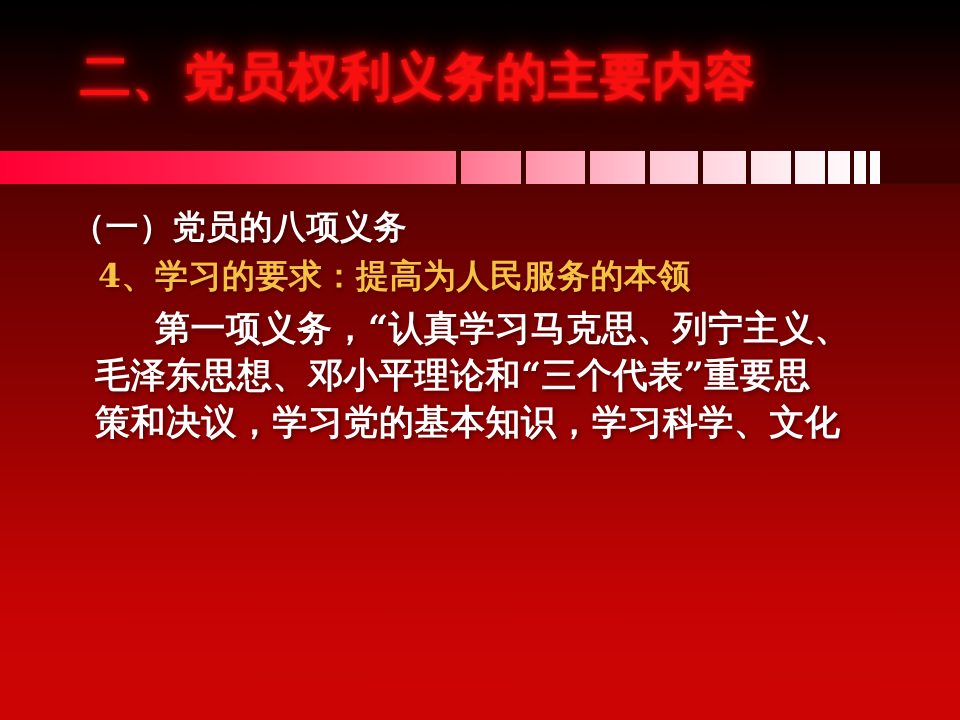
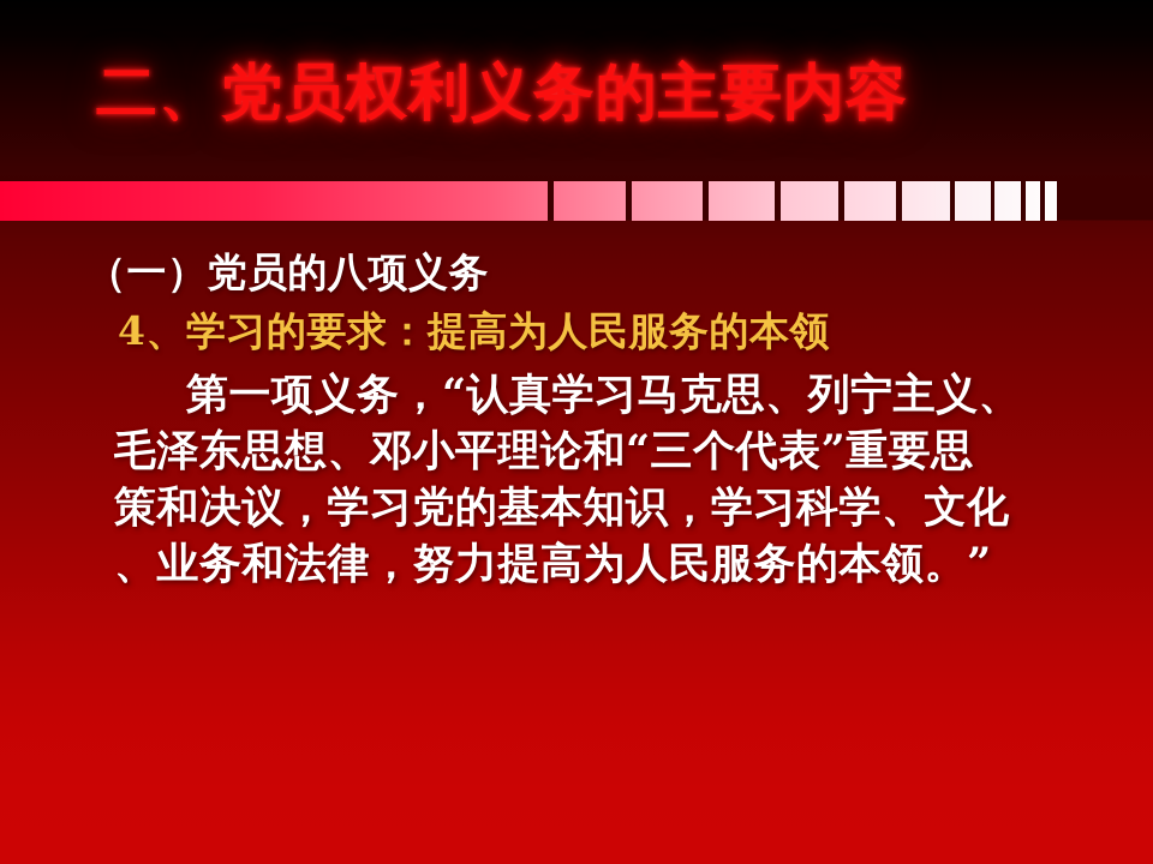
  二、党员权利义务的主要内容
  （一）党员的八项义务
  4、学习的要求：提高为人民服务的本领
  第一项义务，“认真学习马克思、列宁主义、
  毛泽东思想、邓小平理论和“三个代表”重要思
  策和决议，学习党的基本知识，学习科学、文化
+ 、业务和法律，努力提高为人民服务的本领。”
